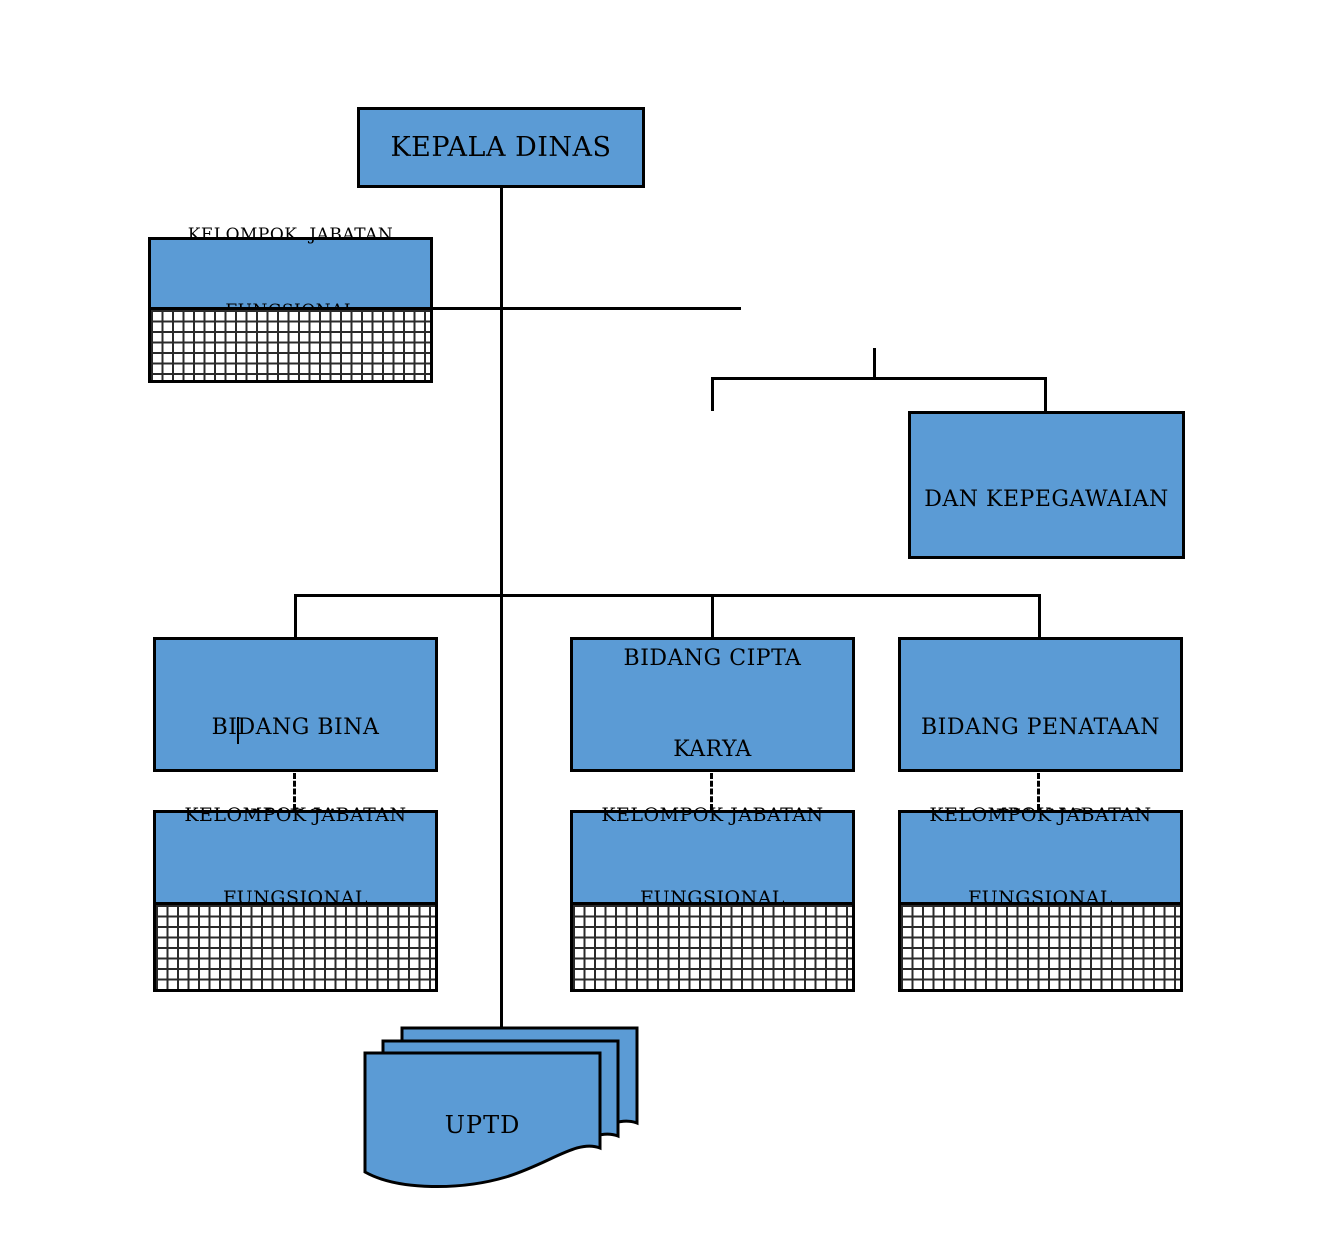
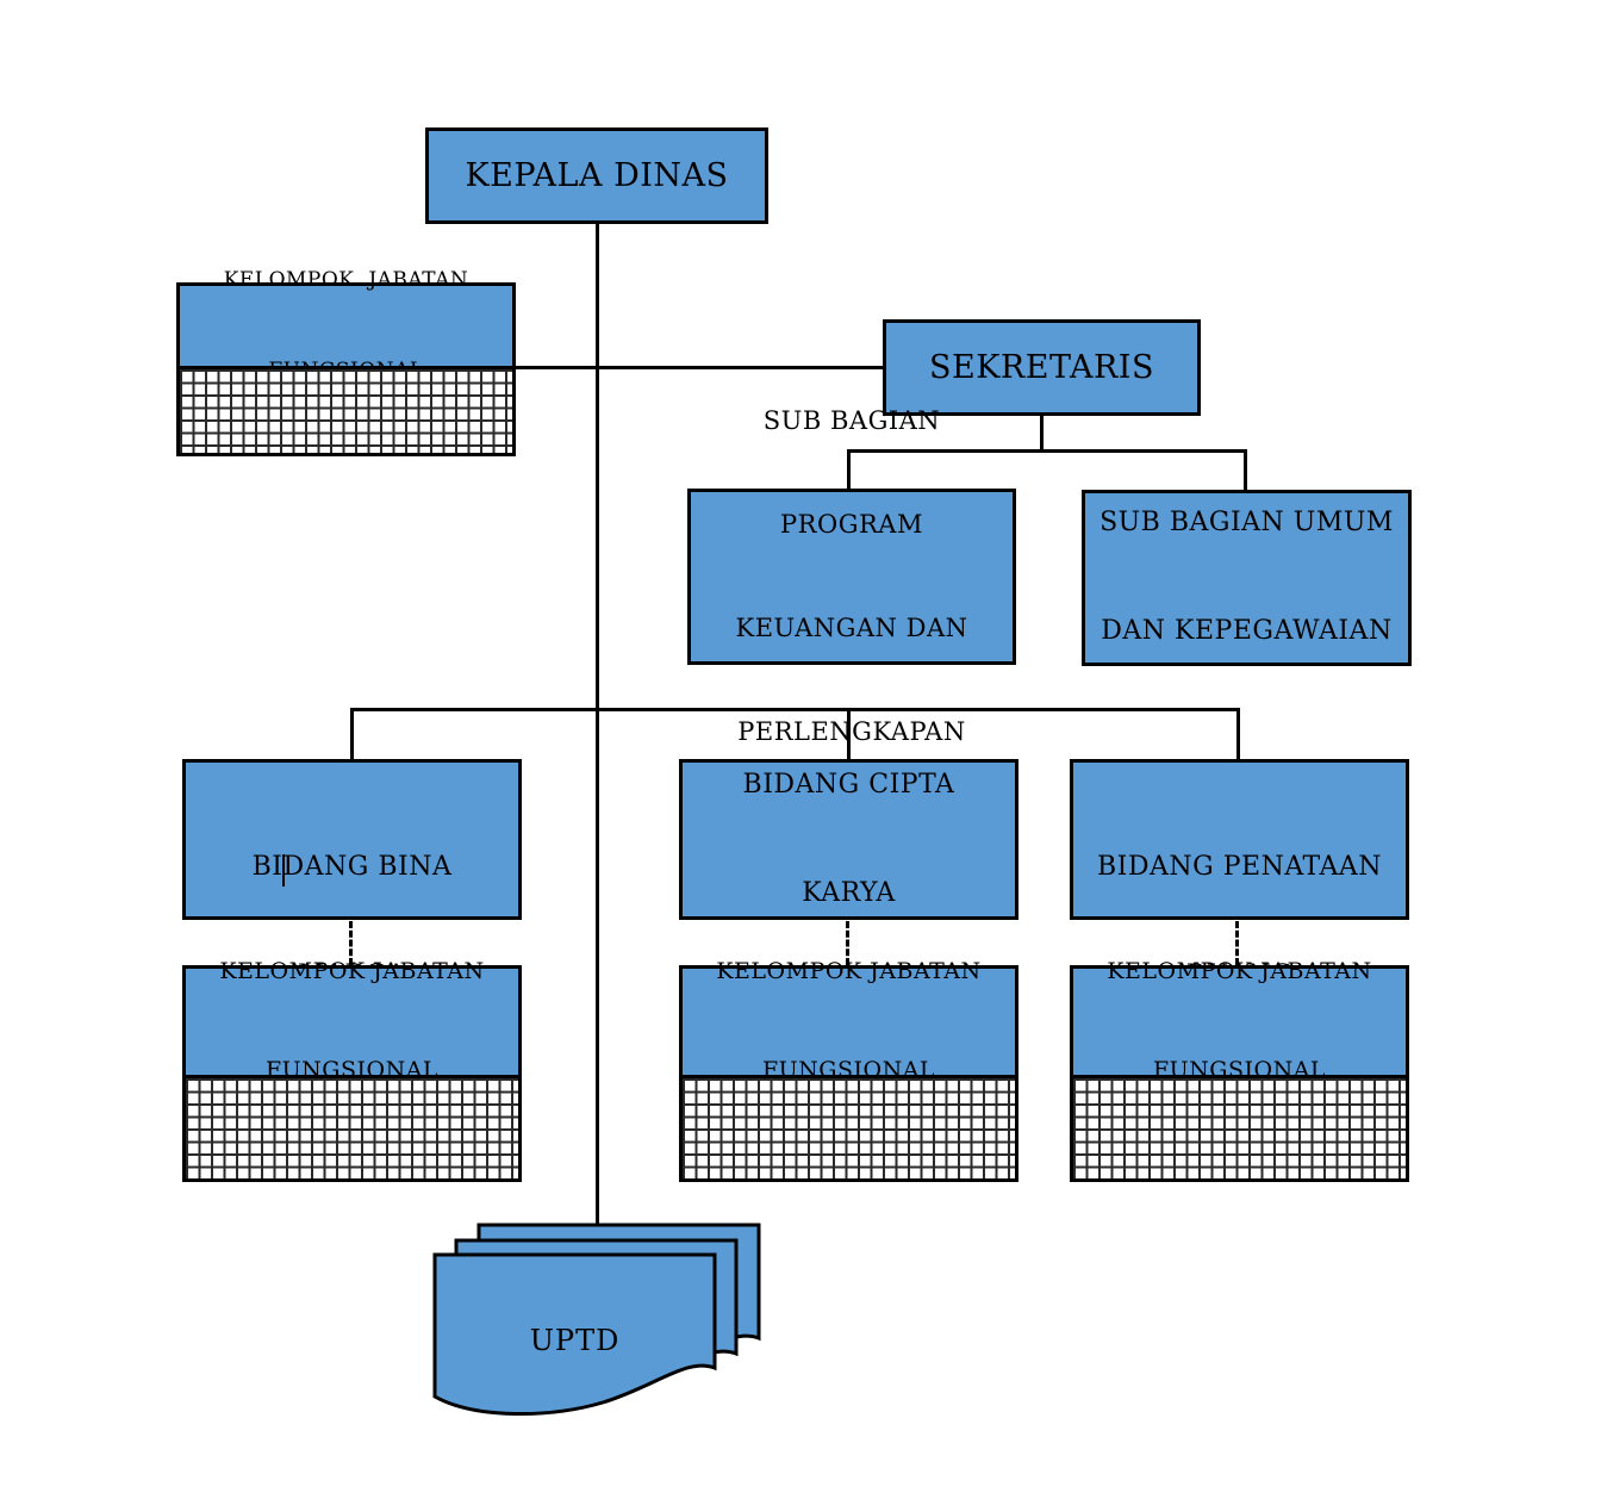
  KEPALA DINAS
  KELOMPOK JABATAN
+ SEKRETARIS
+ SUB BAGIAN
+ PROGRAM
+ KEUANGAN DAN
+ PERLENGKAPAN
+ SUB BAGIAN UMUM
  DAN KEPEGAWAIAN
  BIDANG BINA
  BIDANG CIPTA
  KARYA
  BIDANG PENATAAN
  KELOMPOK JABATAN
  FUNGSIONAL
  KELOMPOK JABATAN
  FUNGSIONAL
  KELOMPOK JABATAN
  FUNGSIONAL
  UPTD
